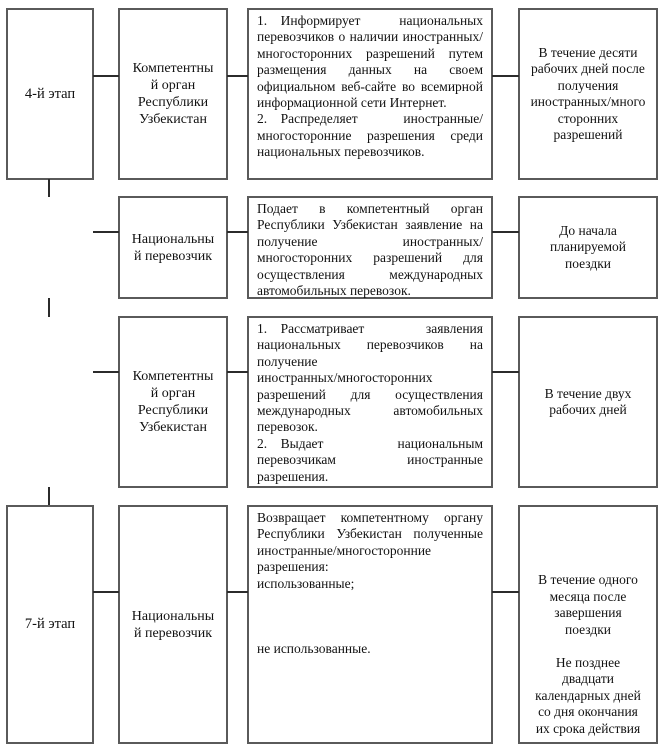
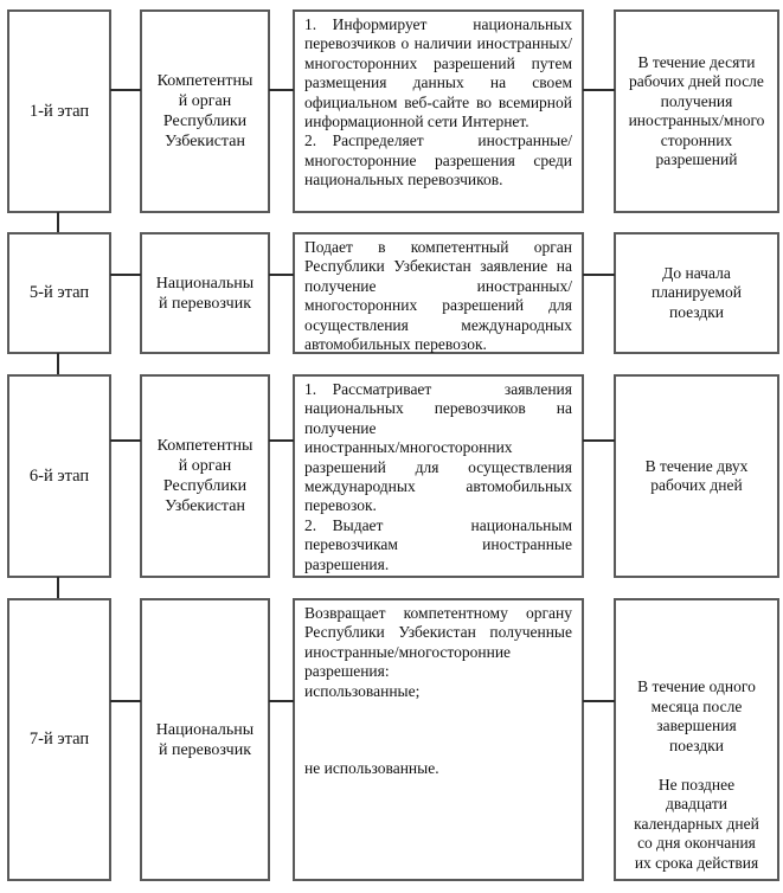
- 4-й этап
+ 1-й этап
  Компетентны
  й орган
  Республики
  Узбекистан
  1. Информирует национальных перевозчиков о наличии иностранных/ многосторонних разрешений путем размещения данных на своем официальном веб-сайте во всемирной информационной сети Интернет.
  2. Распределяет иностранные/ многосторонние разрешения среди национальных перевозчиков.
  В течение десяти
  рабочих дней после
  получения
  иностранных/много
  сторонних
  разрешений
+ 5-й этап
  Национальны
  й перевозчик
  Подает в компетентный орган Республики Узбекистан заявление на получение иностранных/ многосторонних разрешений для осуществления международных автомобильных перевозок.
  До начала
  планируемой
  поездки
+ 6-й этап
  Компетентны
  й орган
  Республики
  Узбекистан
  1. Рассматривает заявления национальных перевозчиков на получение иностранных/⁠многосторонних разрешений для осуществления международных автомобильных перевозок.
  2. Выдает национальным перевозчикам иностранные разрешения.
  В течение двух
  рабочих дней
  7-й этап
  Национальны
  й перевозчик
  Возвращает компетентному органу Республики Узбекистан полученные иностранные/⁠многосторонние разрешения:
  использованные;
  не использованные.
  В течение одного
  месяца после
  завершения
  поездки
  Не позднее
  двадцати
  календарных дней
  со дня окончания
  их срока действия
